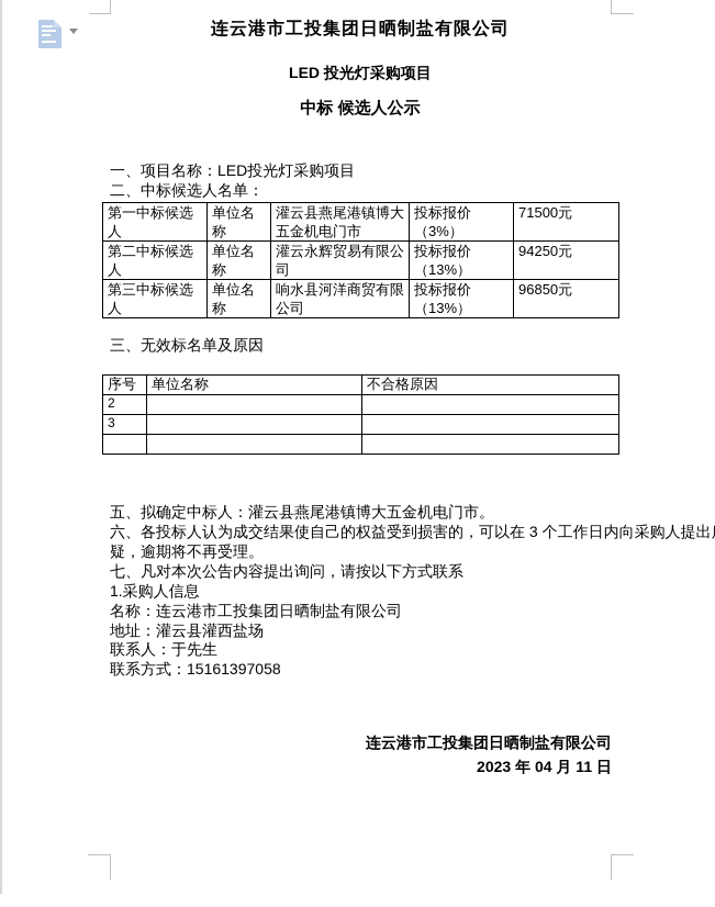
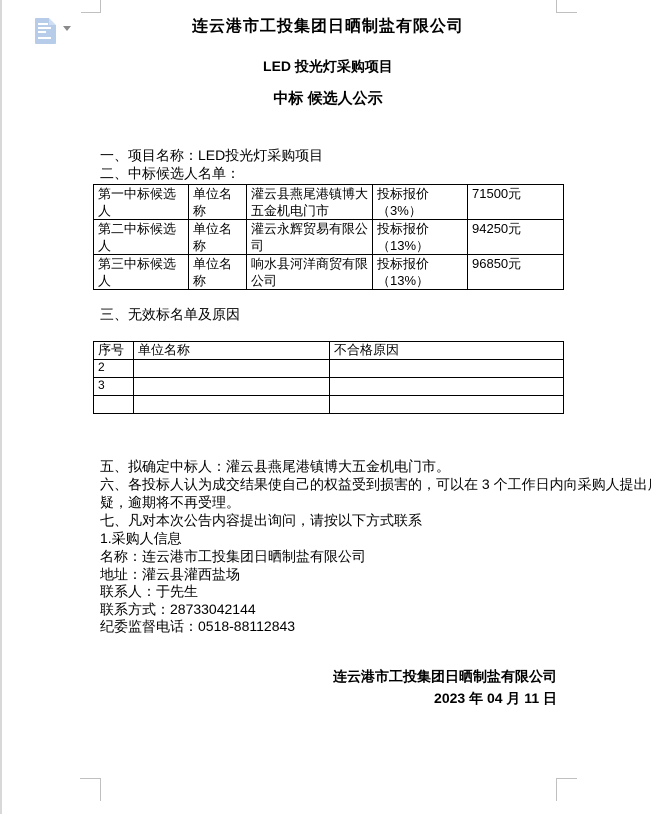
  连云港市工投集团日晒制盐有限公司
  LED 投光灯采购项目
  中标 候选人公示
  一、项目名称：LED投光灯采购项目
  二、中标候选人名单：
  第一中标候选人	单位名称	灌云县燕尾港镇博大五金机电门市	投标报价（3%）	71500元
  第二中标候选人	单位名称	灌云永辉贸易有限公司	投标报价（13%）	94250元
  第三中标候选人	单位名称	响水县河洋商贸有限公司	投标报价（13%）	96850元
  三、无效标名单及原因
  序号	单位名称	不合格原因
  2
  3
  五、拟确定中标人：灌云县燕尾港镇博大五金机电门市。
  六、各投标人认为成交结果使自己的权益受到损害的，可以在 3 个工作日内向采购人提出
  疑，逾期将不再受理。
  七、凡对本次公告内容提出询问，请按以下方式联系
  1.采购人信息
  名称：连云港市工投集团日晒制盐有限公司
  地址：灌云县灌西盐场
  联系人：于先生
- 联系方式：15161397058
+ 联系方式：28733042144
+ 纪委监督电话：0518-88112843
  连云港市工投集团日晒制盐有限公司
  2023 年 04 月 11 日
